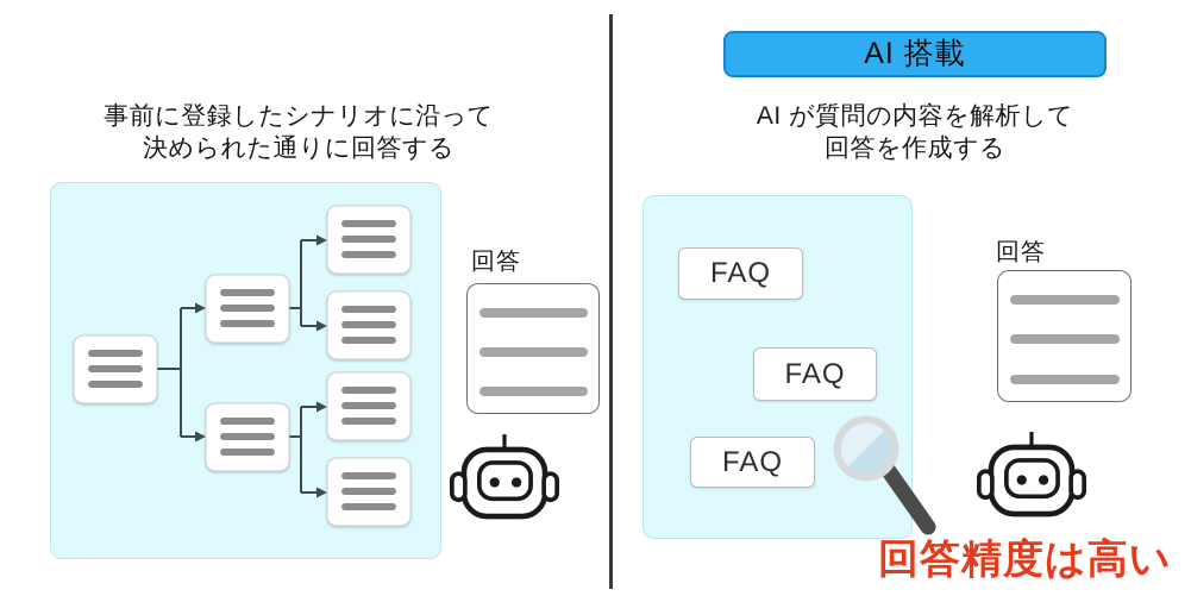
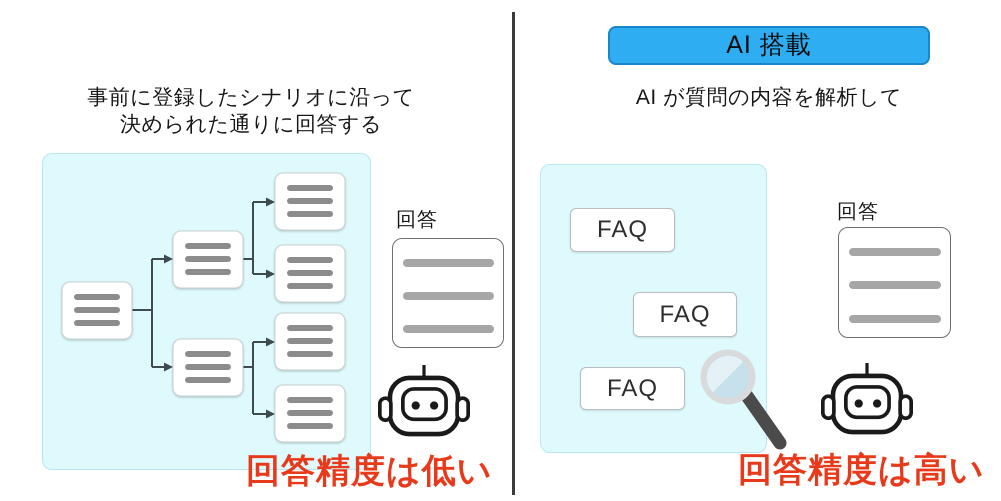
  事前に登録したシナリオに沿って
  決められた通りに回答する
  回答
+ 回答精度は低い
  AI 搭載
  AI が質問の内容を解析して
- 回答を作成する
  FAQ
  FAQ
  FAQ
  回答
  回答精度は高い
